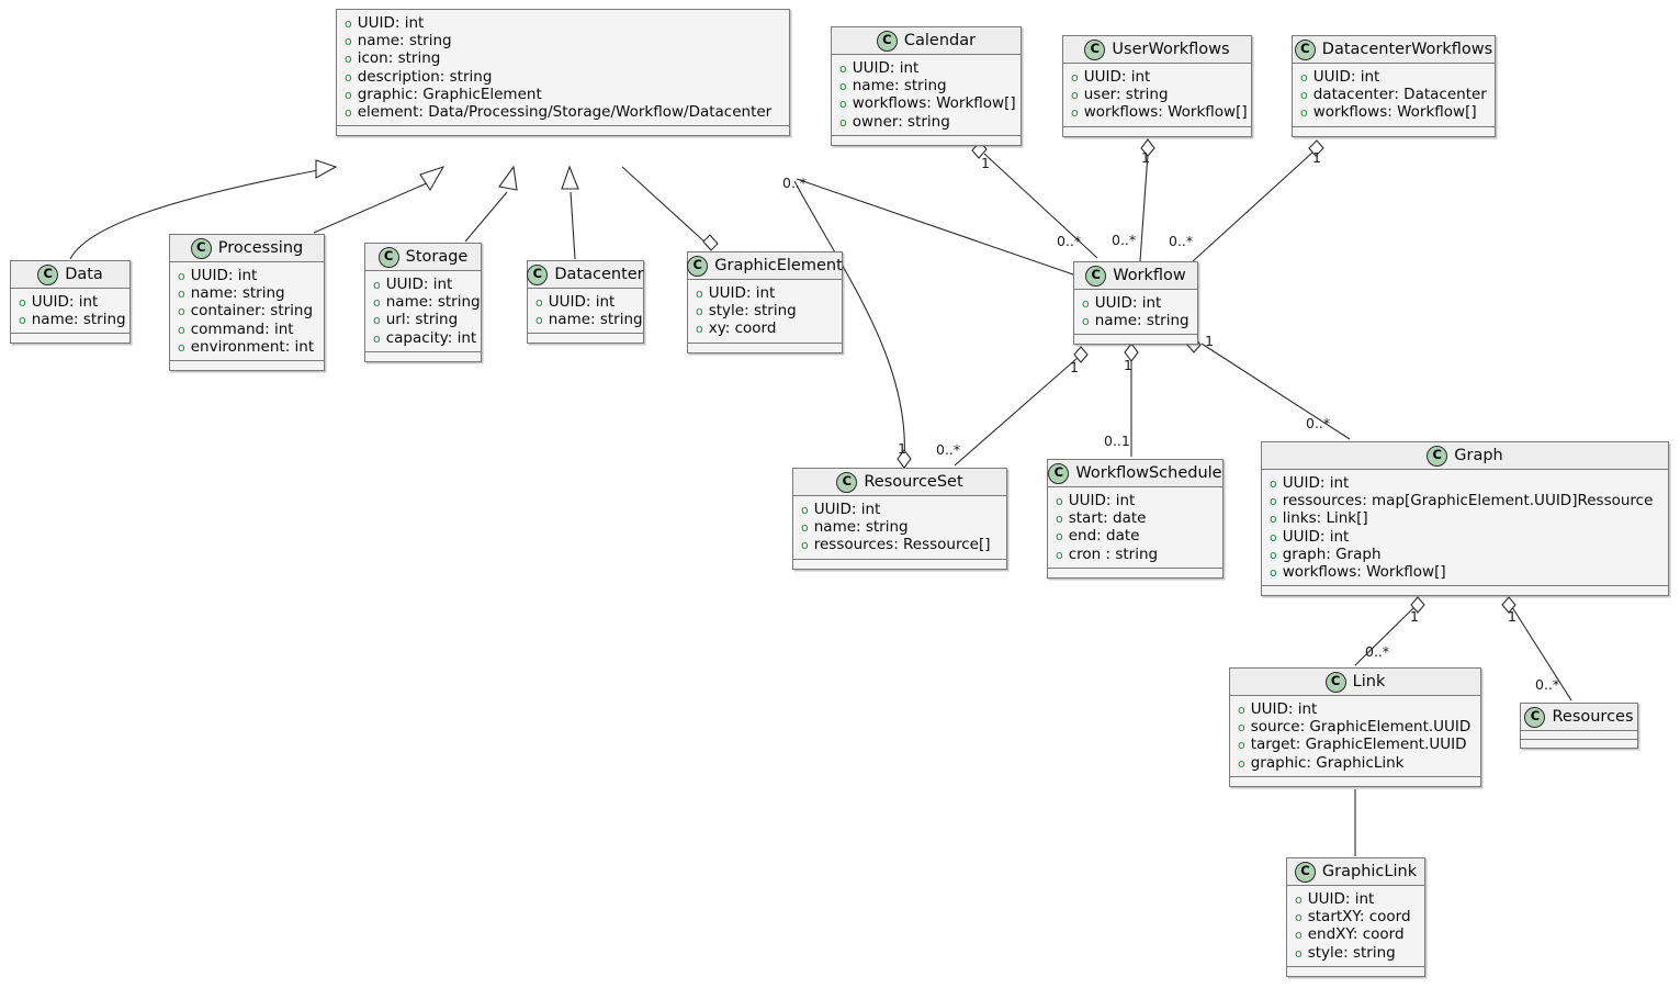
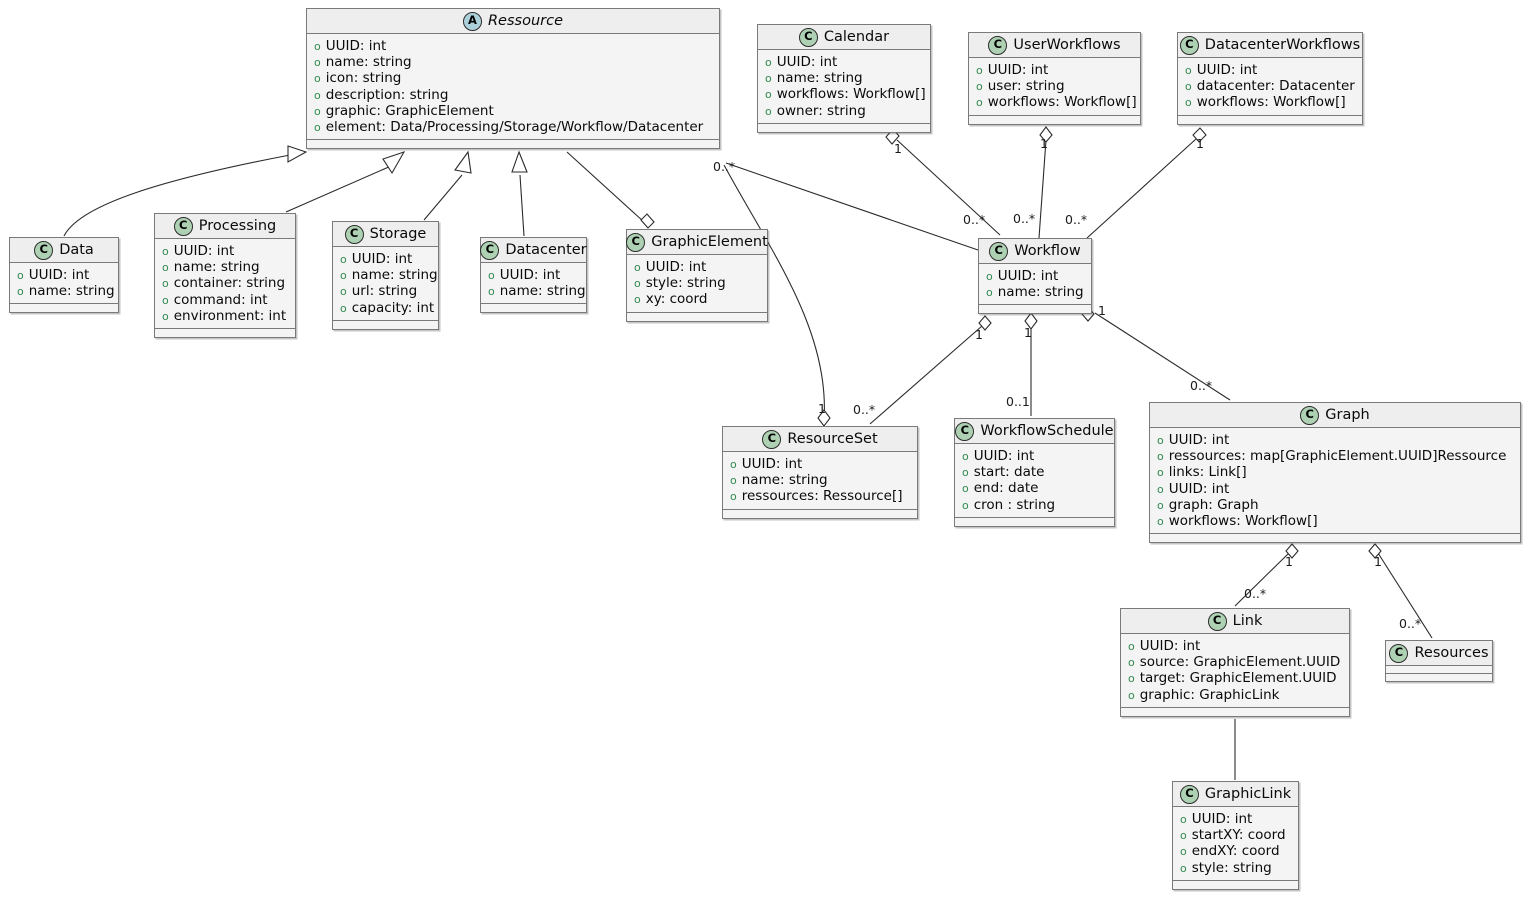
+ A
+ Ressource
  o
  UUID: int
  o
  name: string
  o
  icon: string
  o
  description: string
  o
  graphic: GraphicElement
  o
  element: Data/Processing/Storage/Workflow/Datacenter
  C
  Data
  o
  UUID: int
  o
  name: string
  C
  Processing
  o
  UUID: int
  o
  name: string
  o
  container: string
  o
  command: int
  o
  environment: int
  C
  Storage
  o
  UUID: int
  o
  name: string
  o
  url: string
  o
  capacity: int
  C
  Datacenter
  o
  UUID: int
  o
  name: string
  C
  GraphicElement
  o
  UUID: int
  o
  style: string
  o
  xy: coord
  C
  Calendar
  o
  UUID: int
  o
  name: string
  o
  workflows: Workflow[]
  o
  owner: string
  C
  UserWorkflows
  o
  UUID: int
  o
  user: string
  o
  workflows: Workflow[]
  C
  DatacenterWorkflows
  o
  UUID: int
  o
  datacenter: Datacenter
  o
  workflows: Workflow[]
  C
  Workflow
  o
  UUID: int
  o
  name: string
  C
  ResourceSet
  o
  UUID: int
  o
  name: string
  o
  ressources: Ressource[]
  C
  WorkflowSchedule
  o
  UUID: int
  o
  start: date
  o
  end: date
  o
  cron : string
  C
  Graph
  o
  UUID: int
  o
  ressources: map[GraphicElement.UUID]Ressource
  o
  links: Link[]
  o
  UUID: int
  o
  graph: Graph
  o
  workflows: Workflow[]
  C
  Link
  o
  UUID: int
  o
  source: GraphicElement.UUID
  o
  target: GraphicElement.UUID
  o
  graphic: GraphicLink
  C
  Resources
  C
  GraphicLink
  o
  UUID: int
  o
  startXY: coord
  o
  endXY: coord
  o
  style: string
  0..*
  1
  1
  1
  0..*
  0..*
  0..*
  1
  1
  1
  1
  0..*
  0..1
  0..*
  1
  0..*
  1
  0..*
